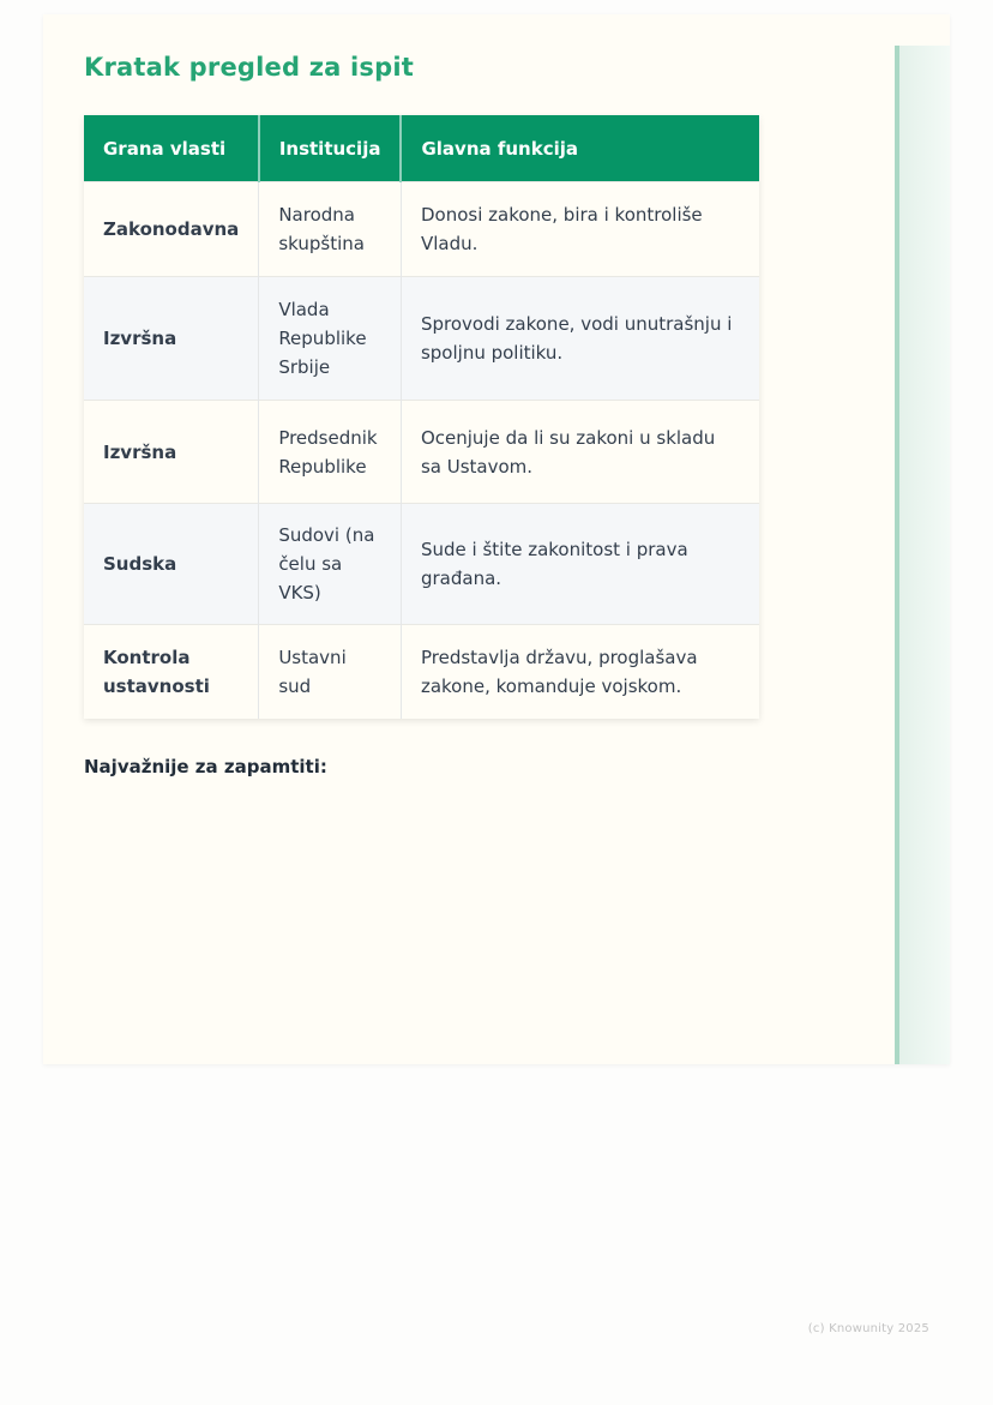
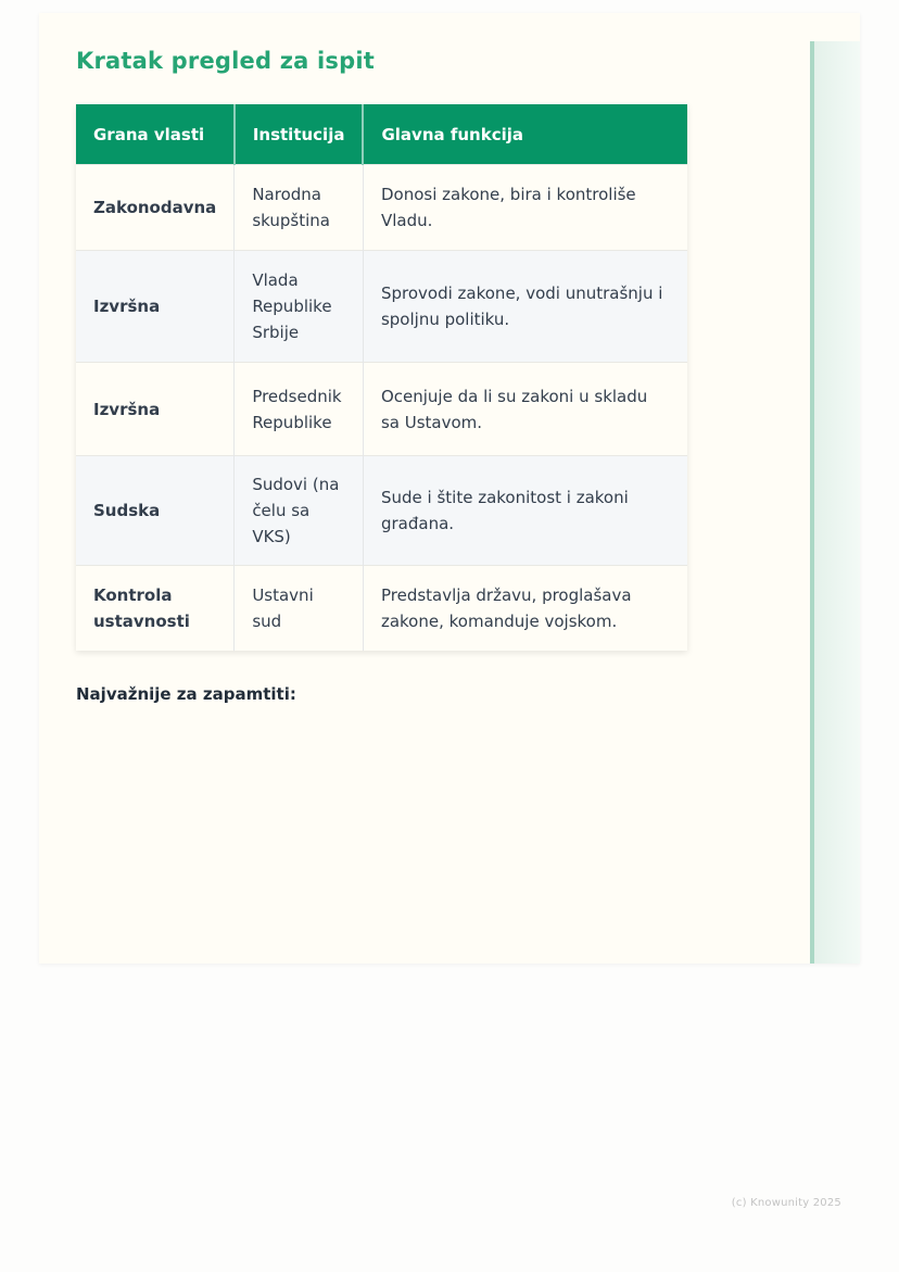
  Kratak pregled za ispit
  Grana vlasti	Institucija	Glavna funkcija
  Zakonodavna	Narodna skupština	Donosi zakone, bira i kontroliše Vladu.
  Izvršna	Vlada Republike Srbije	Sprovodi zakone, vodi unutrašnju i spoljnu politiku.
  Izvršna	Predsednik Republike	Ocenjuje da li su zakoni u skladu sa Ustavom.
- Sudska	Sudovi (na čelu sa VKS)	Sude i štite zakonitost i prava građana.
+ Sudska	Sudovi (na čelu sa VKS)	Sude i štite zakonitost i zakoni građana.
  Kontrola ustavnosti	Ustavni sud	Predstavlja državu, proglašava zakone, komanduje vojskom.
  Najvažnije za zapamtiti:
  (c) Knowunity 2025
